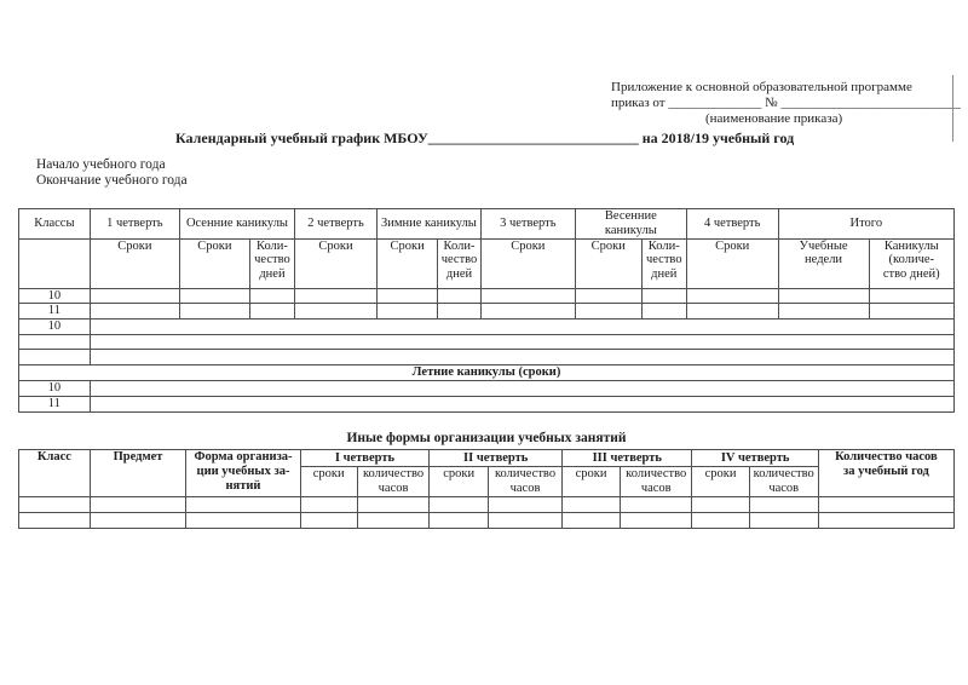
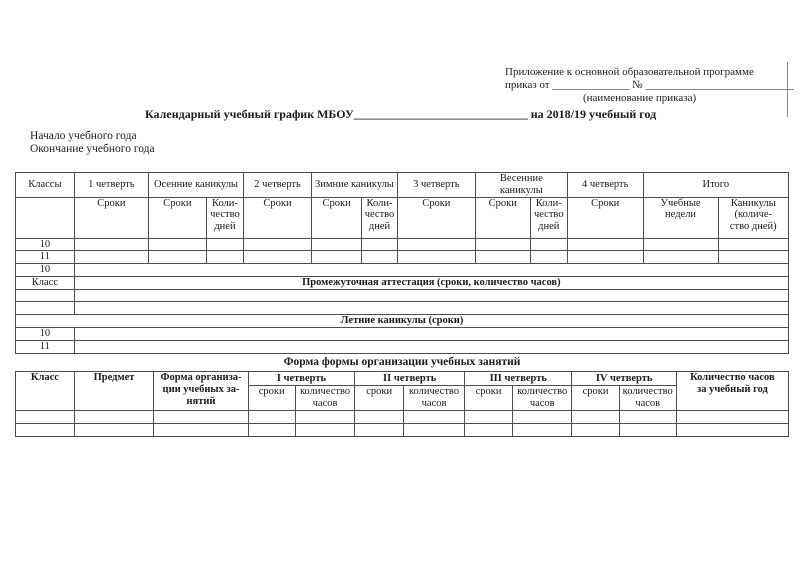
  Приложение к основной образовательной программе
  приказ от ______________ № ___________________________
  (наименование приказа)
  Календарный учебный график МБОУ_____________________________ на 2018/19 учебный год
  Начало учебного года
  Окончание учебного года
  Классы	1 четверть	Осенние каникулы	2 четверть	Зимние каникулы	3 четверть	Весенние каникулы	4 четверть	Итого
  	Сроки	Сроки	Коли- чество дней	Сроки	Сроки	Коли- чество дней	Сроки	Сроки	Коли- чество дней	Сроки	Учебные недели	Каникулы (количе- ство дней)
  10
  11
  10
+ Класс	Промежуточная аттестация (сроки, количество часов)
  Летние каникулы (сроки)
  10
  11
- Иные формы организации учебных занятий
+ Форма формы организации учебных занятий
  Класс	Предмет	Форма организа- ции учебных за- нятий	I четверть	II четверть	III четверть	IV четверть	Количество часов за учебный год
  сроки	количество часов	сроки	количество часов	сроки	количество часов	сроки	количество часов
